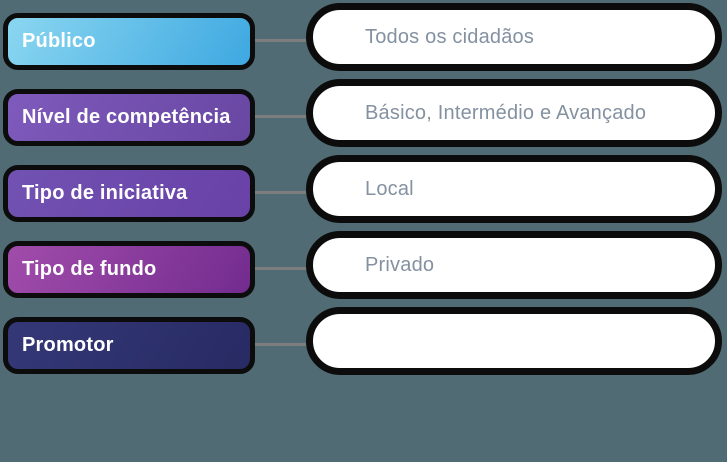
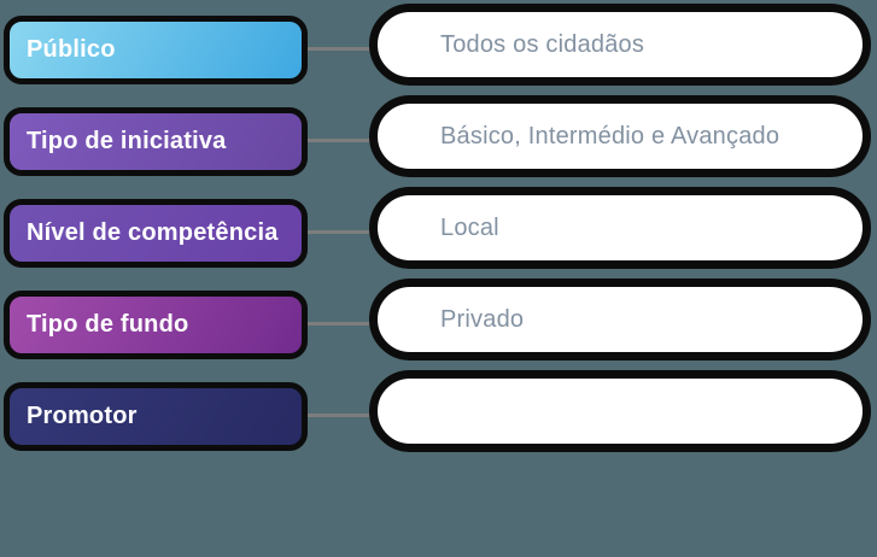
  Público
  Todos os cidadãos
- Nível de competência
+ Tipo de iniciativa
  Básico, Intermédio e Avançado
- Tipo de iniciativa
+ Nível de competência
  Local
  Tipo de fundo
  Privado
  Promotor
